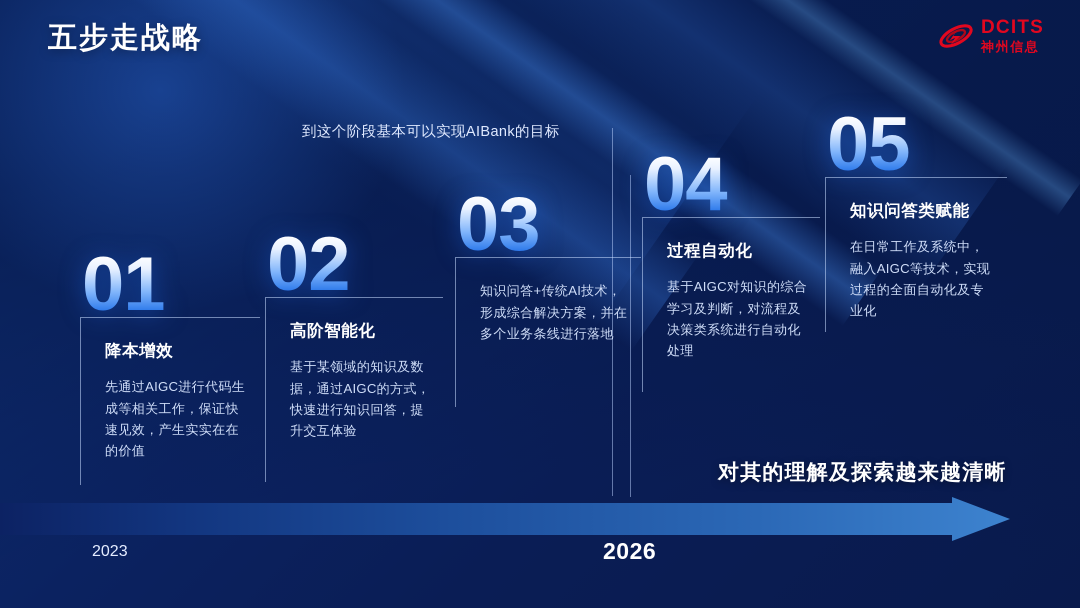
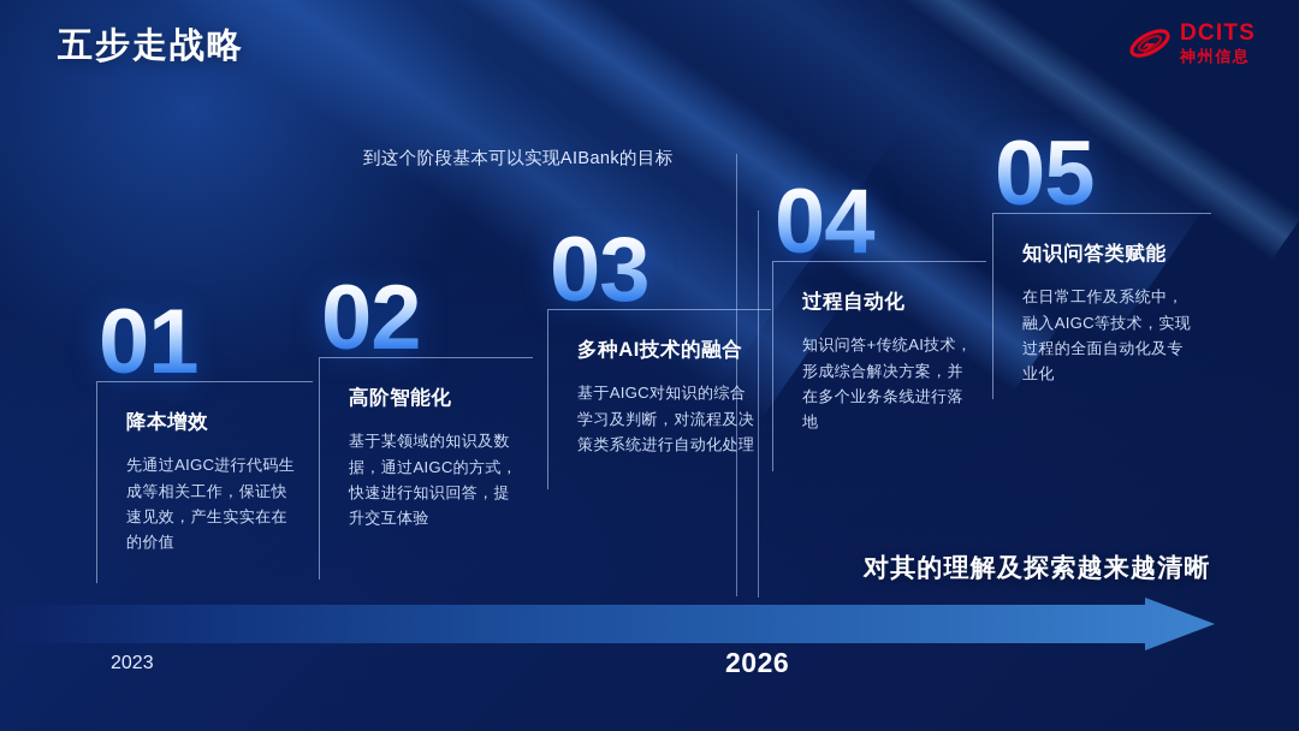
  五步走战略
  DCITS
  神州信息
  到这个阶段基本可以实现AIBank的目标
  01
  降本增效
  先通过AIGC进行代码生成等相关工作，保证快速见效，产生实实在在的价值
  02
  高阶智能化
  基于某领域的知识及数据，通过AIGC的方式，快速进行知识回答，提升交互体验
  03
+ 多种AI技术的融合
- 知识问答+传统AI技术，形成综合解决方案，并在多个业务条线进行落地
+ 基于AIGC对知识的综合学习及判断，对流程及决策类系统进行自动化处理
  04
  过程自动化
- 基于AIGC对知识的综合学习及判断，对流程及决策类系统进行自动化处理
+ 知识问答+传统AI技术，形成综合解决方案，并在多个业务条线进行落地
  05
  知识问答类赋能
  在日常工作及系统中，融入AIGC等技术，实现过程的全面自动化及专业化
  对其的理解及探索越来越清晰
  2023
  2026
